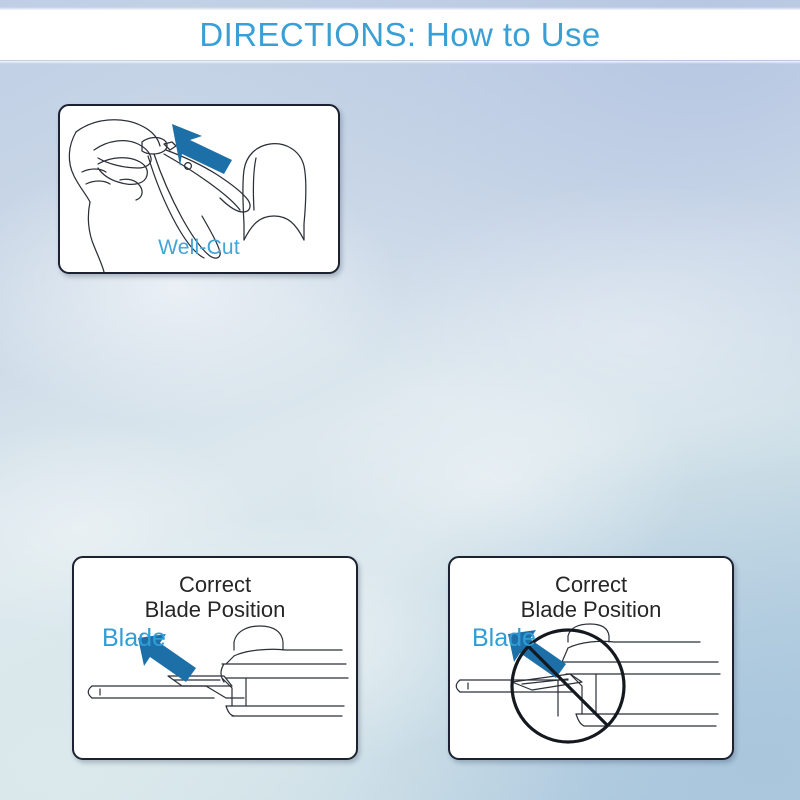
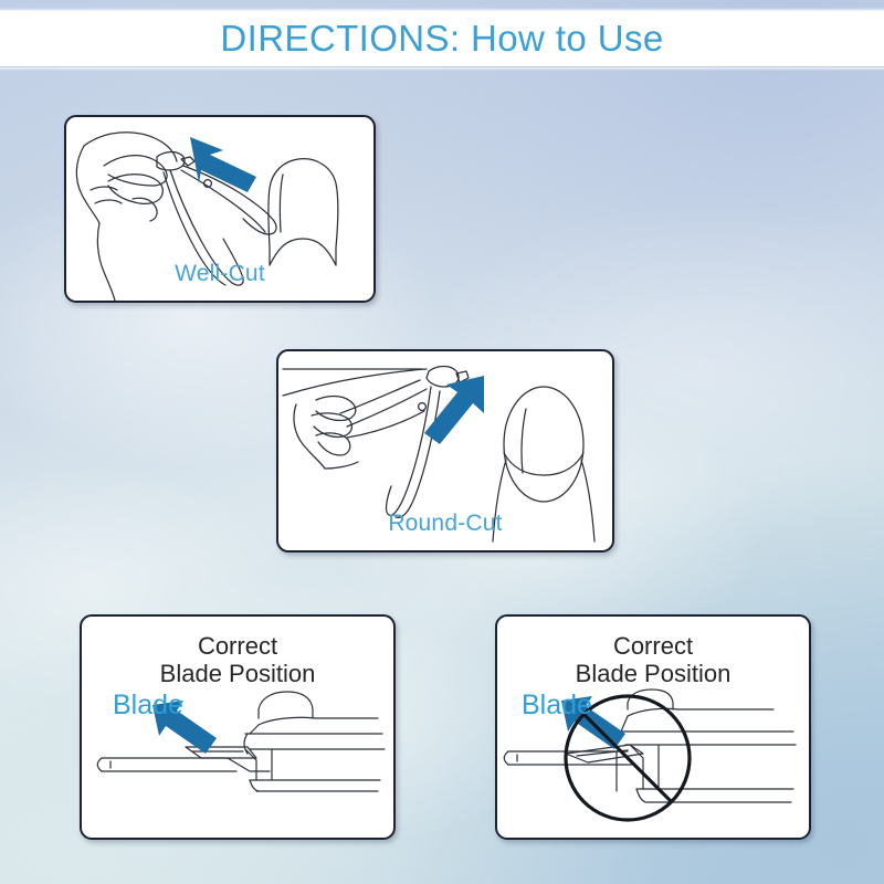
  DIRECTIONS: How to Use
  Well-Cut
+ Round-Cut
  Correct
  Blade Position
  Blade
  Correct
  Blade Position
  Blade
